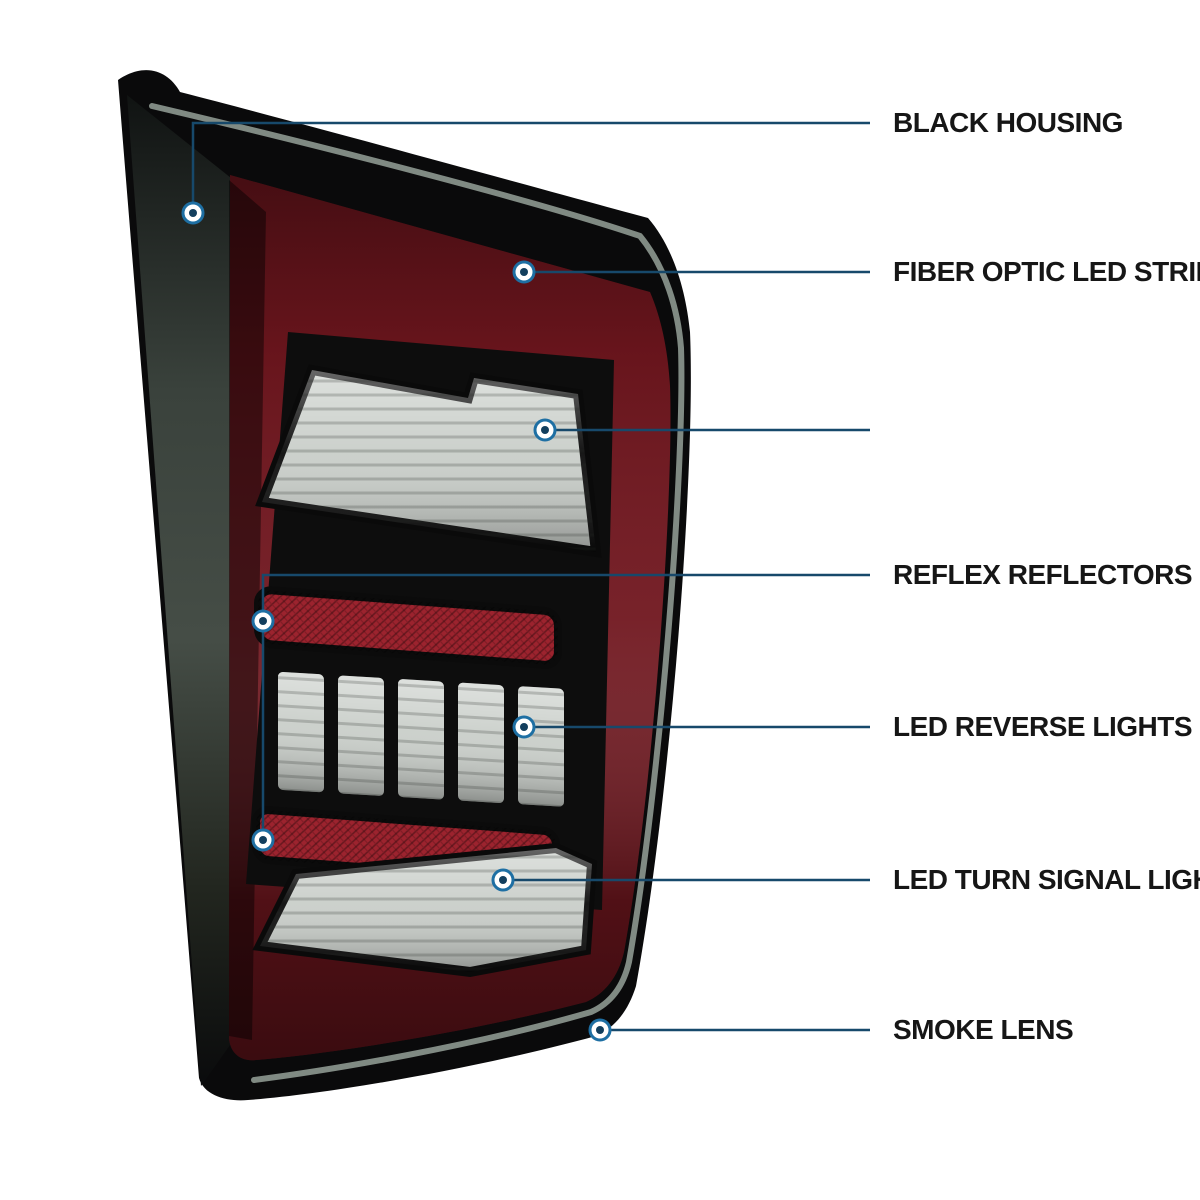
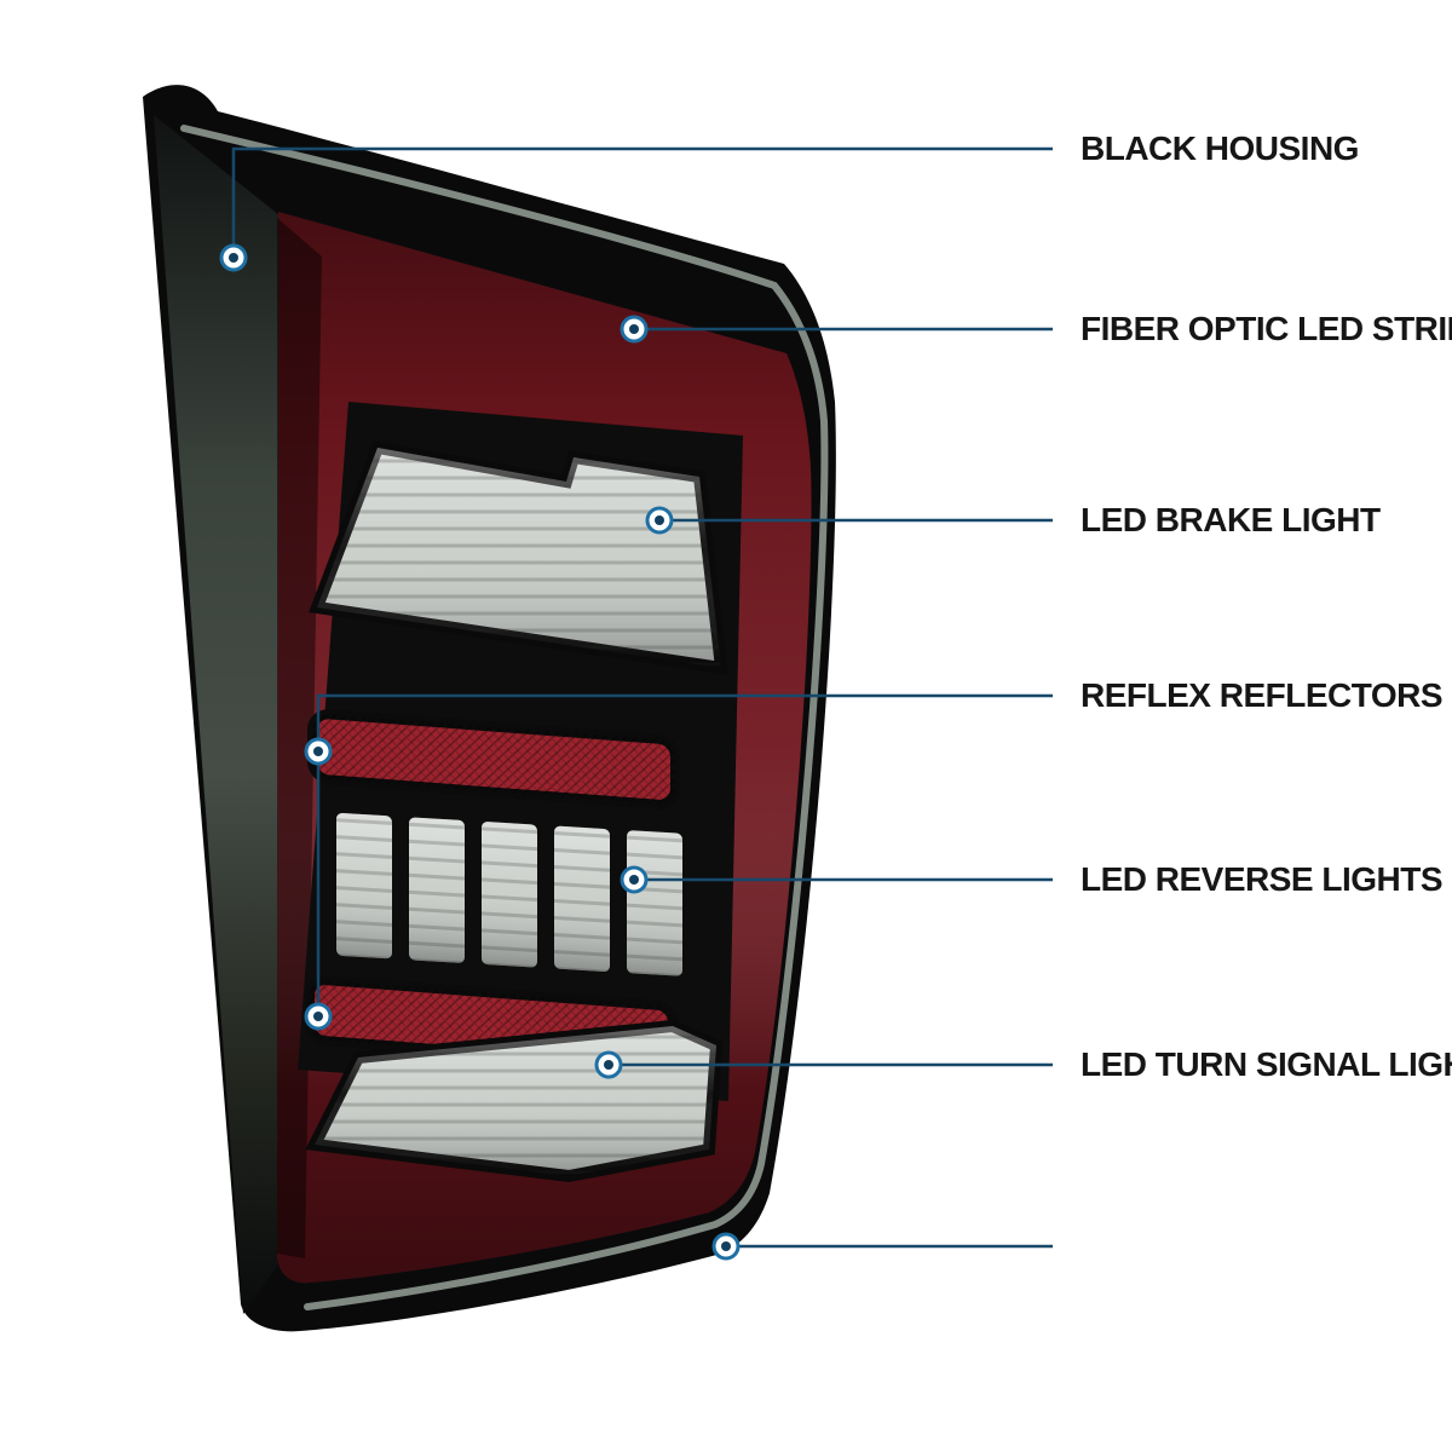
  BLACK HOUSING
  FIBER OPTIC LED STRI
+ LED BRAKE LIGHT
  REFLEX REFLECTORS
  LED REVERSE LIGHTS
  LED TURN SIGNAL LIG
- SMOKE LENS
